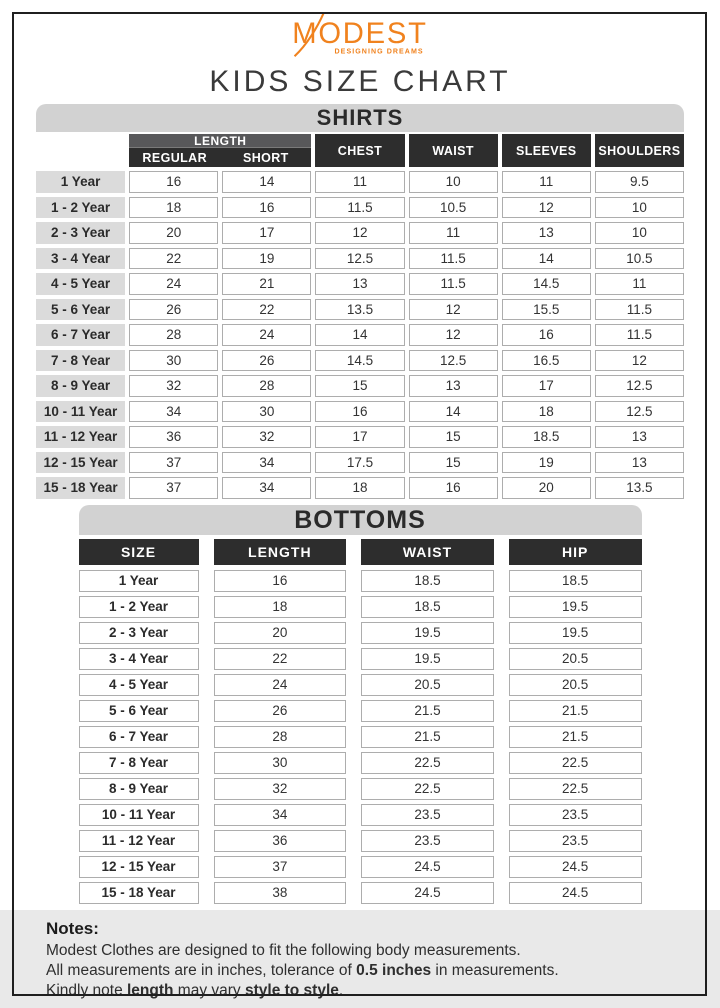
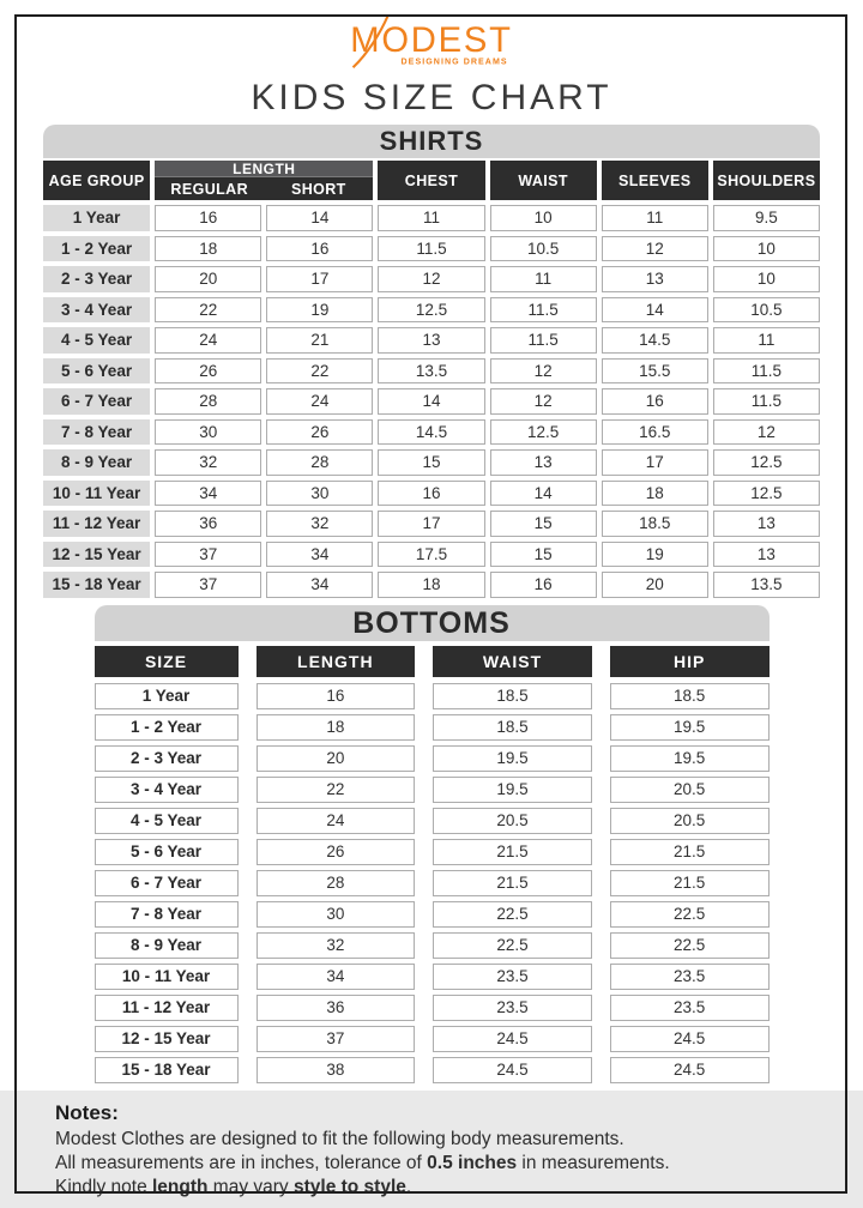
  MODEST
  KIDS SIZE CHART
  SHIRTS
+ AGE GROUP
  LENGTH
  REGULAR
  SHORT
  CHEST
  WAIST
  SLEEVES
  SHOULDERS
  1 Year
  16
  14
  11
  10
  11
  9.5
  1 - 2 Year
  18
  16
  11.5
  10.5
  12
  10
  2 - 3 Year
  20
  17
  12
  11
  13
  10
  3 - 4 Year
  22
  19
  12.5
  11.5
  14
  10.5
  4 - 5 Year
  24
  21
  13
  11.5
  14.5
  11
  5 - 6 Year
  26
  22
  13.5
  12
  15.5
  11.5
  6 - 7 Year
  28
  24
  14
  12
  16
  11.5
  7 - 8 Year
  30
  26
  14.5
  12.5
  16.5
  12
  8 - 9 Year
  32
  28
  15
  13
  17
  12.5
  10 - 11 Year
  34
  30
  16
  14
  18
  12.5
  11 - 12 Year
  36
  32
  17
  15
  18.5
  13
  12 - 15 Year
  37
  34
  17.5
  15
  19
  13
  15 - 18 Year
  37
  34
  18
  16
  20
  13.5
  BOTTOMS
  SIZE
  LENGTH
  WAIST
  HIP
  1 Year
  16
  18.5
  18.5
  1 - 2 Year
  18
  18.5
  19.5
  2 - 3 Year
  20
  19.5
  19.5
  3 - 4 Year
  22
  19.5
  20.5
  4 - 5 Year
  24
  20.5
  20.5
  5 - 6 Year
  26
  21.5
  21.5
  6 - 7 Year
  28
  21.5
  21.5
  7 - 8 Year
  30
  22.5
  22.5
  8 - 9 Year
  32
  22.5
  22.5
  10 - 11 Year
  34
  23.5
  23.5
  11 - 12 Year
  36
  23.5
  23.5
  12 - 15 Year
  37
  24.5
  24.5
  15 - 18 Year
  38
  24.5
  24.5
  Notes:
  Modest Clothes are designed to fit the following body measurements.
  All measurements are in inches, tolerance of 0.5 inches in measurements.
  Kindly note length may vary style to style.
